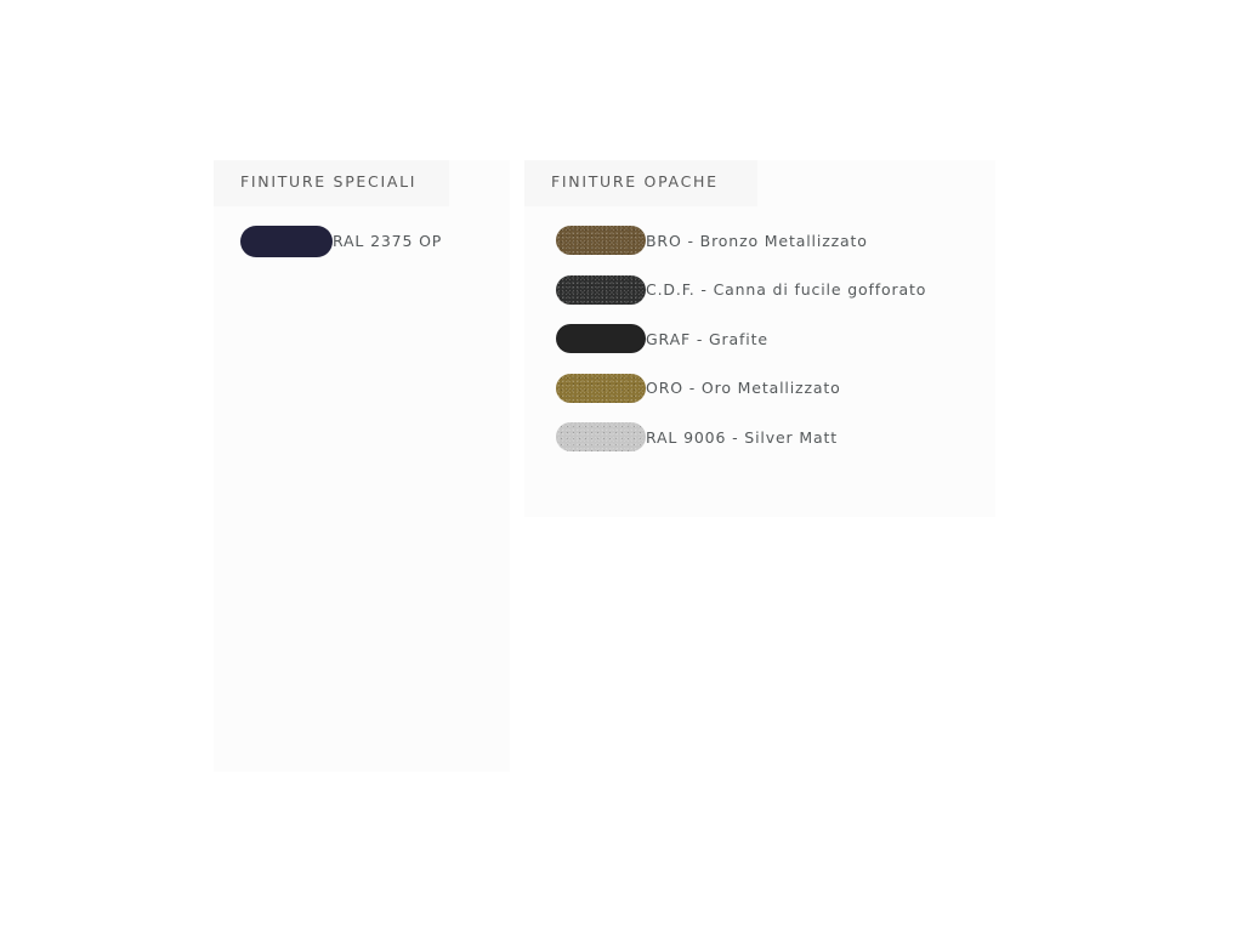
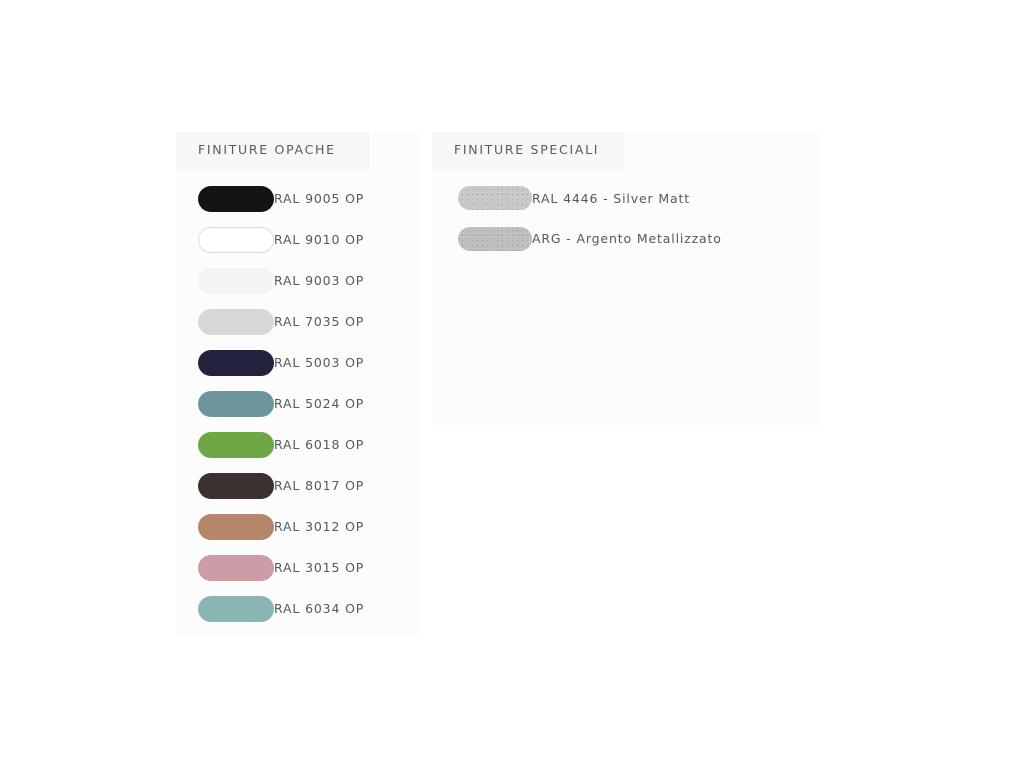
- FINITURE SPECIALI
+ FINITURE OPACHE
+ RAL 9005 OP
+ RAL 9010 OP
+ RAL 9003 OP
+ RAL 7035 OP
- RAL 2375 OP
+ RAL 5003 OP
+ RAL 5024 OP
+ RAL 6018 OP
+ RAL 8017 OP
+ RAL 3012 OP
+ RAL 3015 OP
+ RAL 6034 OP
- FINITURE OPACHE
+ FINITURE SPECIALI
- BRO - Bronzo Metallizzato
- C.D.F. - Canna di fucile gofforato
- GRAF - Grafite
- ORO - Oro Metallizzato
- RAL 9006 - Silver Matt
+ RAL 4446 - Silver Matt
+ ARG - Argento Metallizzato
